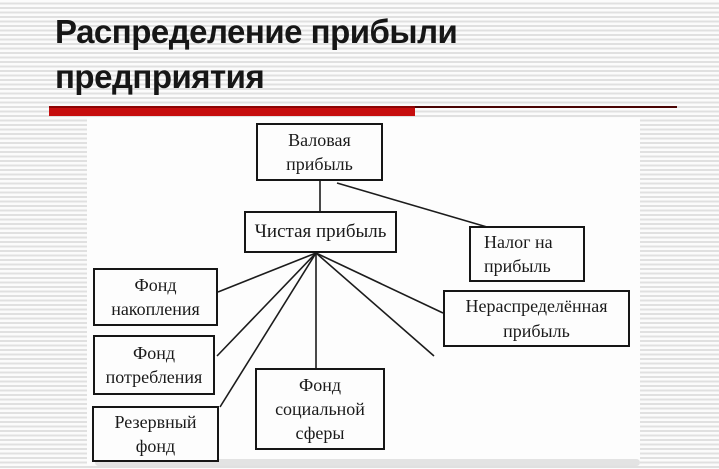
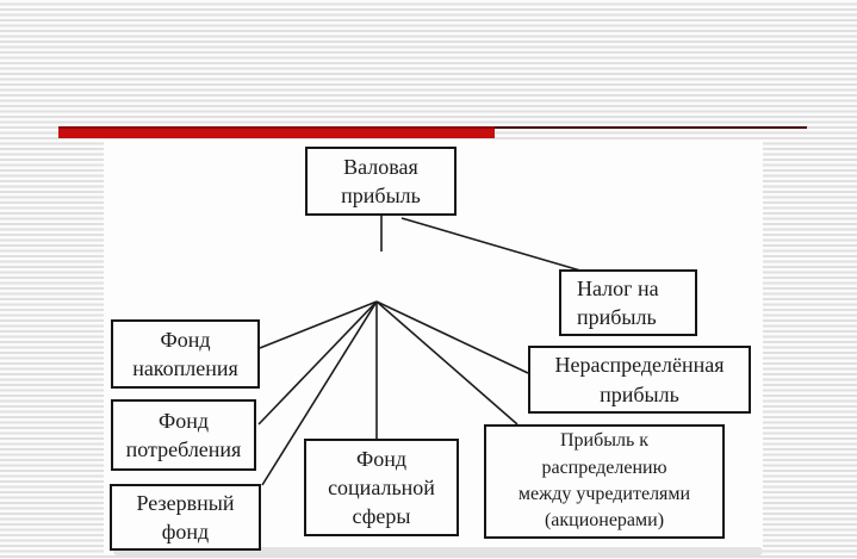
- Распределение прибыли
- предприятия
  Валовая
  прибыль
- Чистая прибыль
  Налог на
  прибыль
  Фонд
  накопления
  Фонд
  потребления
  Резервный
  фонд
  Фонд
  социальной
  сферы
  Нераспределённая
  прибыль
+ Прибыль к
+ распределению
+ между учредителями
+ (акционерами)
